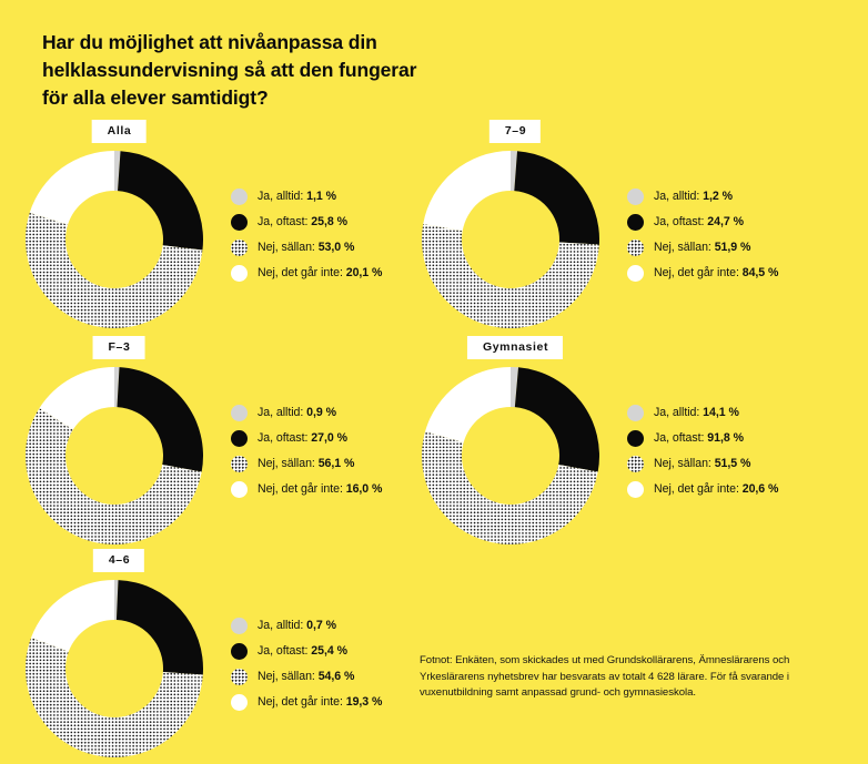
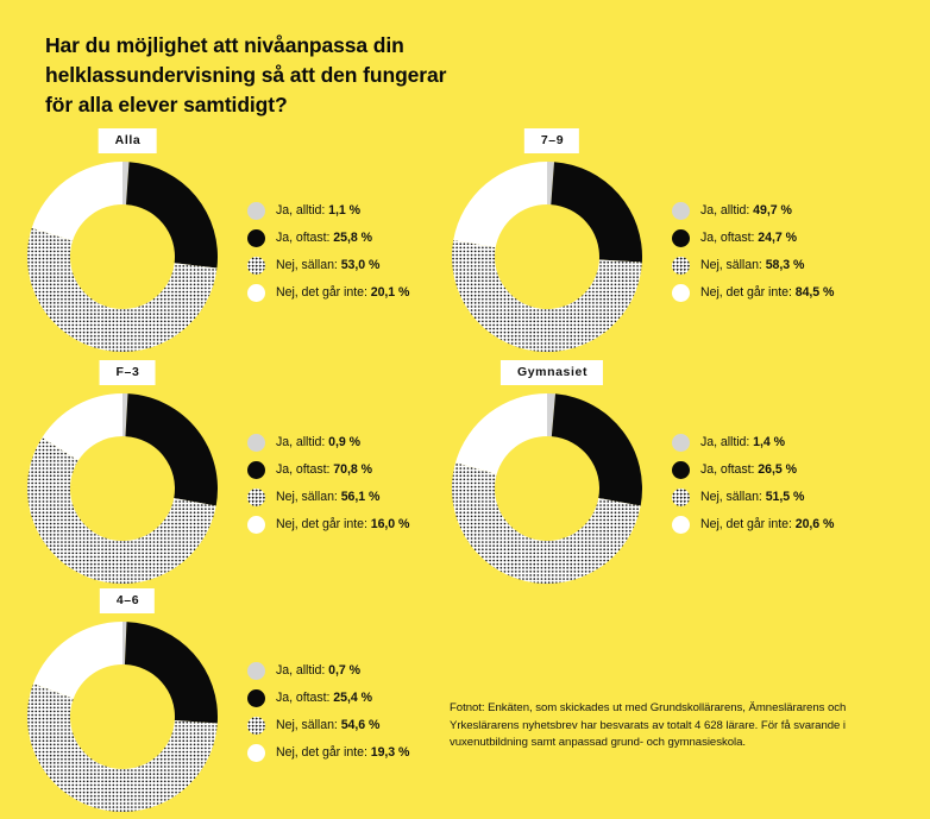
  Har du möjlighet att nivåanpassa din
  helklassundervisning så att den fungerar
  för alla elever samtidigt?
  Alla
  Ja, alltid: 1,1 %
  Ja, oftast: 25,8 %
  Nej, sällan: 53,0 %
  Nej, det går inte: 20,1 %
  7–9
- Ja, alltid: 1,2 %
+ Ja, alltid: 49,7 %
  Ja, oftast: 24,7 %
- Nej, sällan: 51,9 %
+ Nej, sällan: 58,3 %
  Nej, det går inte: 84,5 %
  F–3
  Ja, alltid: 0,9 %
- Ja, oftast: 27,0 %
+ Ja, oftast: 70,8 %
  Nej, sällan: 56,1 %
  Nej, det går inte: 16,0 %
  Gymnasiet
- Ja, alltid: 14,1 %
+ Ja, alltid: 1,4 %
- Ja, oftast: 91,8 %
+ Ja, oftast: 26,5 %
  Nej, sällan: 51,5 %
  Nej, det går inte: 20,6 %
  4–6
  Ja, alltid: 0,7 %
  Ja, oftast: 25,4 %
  Nej, sällan: 54,6 %
  Nej, det går inte: 19,3 %
  Fotnot: Enkäten, som skickades ut med Grundskollärarens, Ämneslärarens och Yrkeslärarens nyhetsbrev har besvarats av totalt 4 628 lärare. För få svarande i vuxenutbildning samt anpassad grund- och gymnasieskola.
